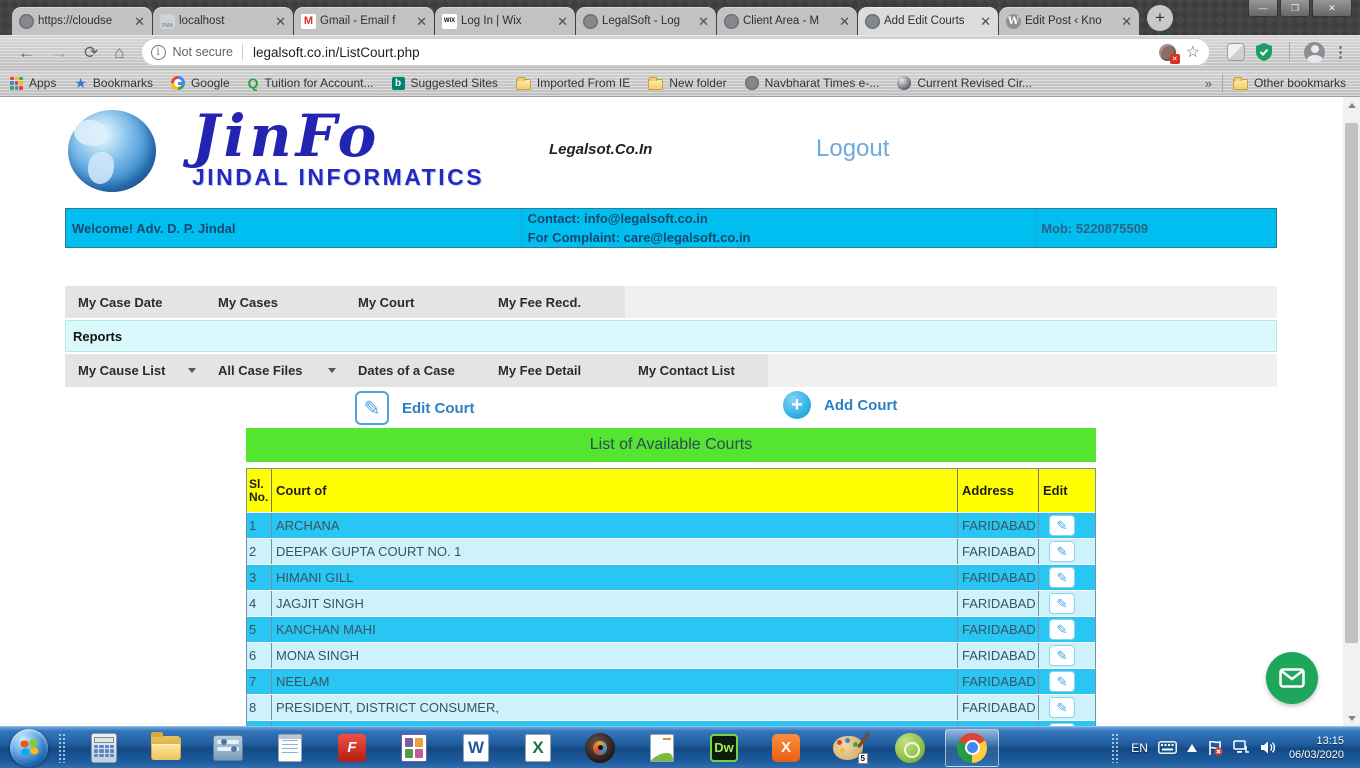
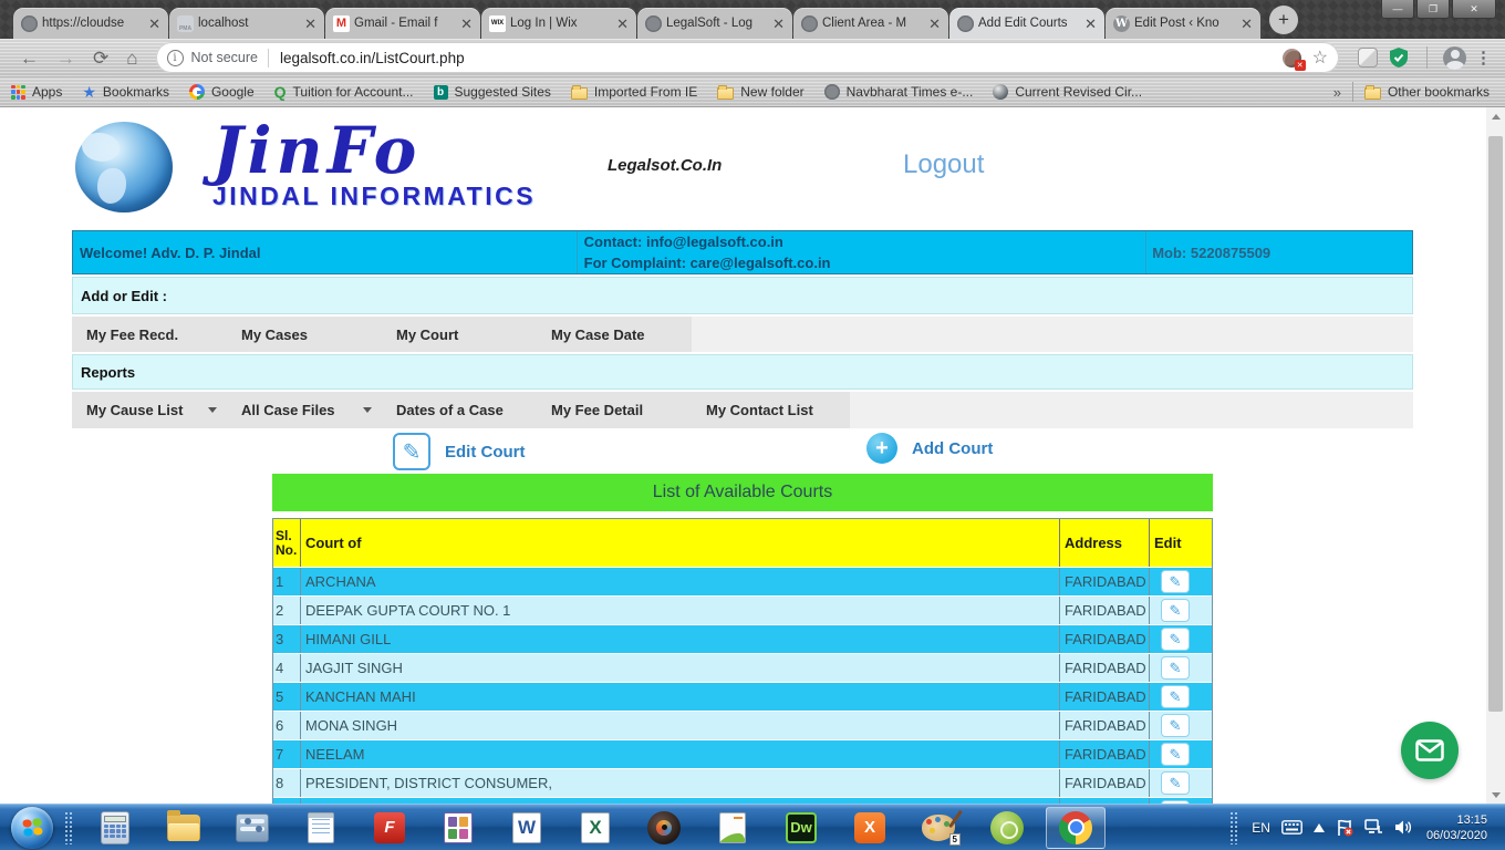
  https://cloudse
  ✕
  localhost
  ✕
  M
  Gmail - Email f
  ✕
  Log In | Wix
  ✕
  LegalSoft - Log
  ✕
  Client Area - M
  ✕
  Add Edit Courts
  ✕
  W
  Edit Post ‹ Kno
  ✕
  +
  —
  ❐
  ✕
  ←
  →
  ⟳
  ⌂
  i
  Not secure
  legalsoft.co.in/ListCourt.php
  ☆
  ⋮
  Apps
  ★
  Bookmarks
  Google
  Q
  Tuition for Account...
  b
  Suggested Sites
  Imported From IE
  New folder
  Navbharat Times e-...
  Current Revised Cir...
  »
  Other bookmarks
  JinFo
  JINDAL INFORMATICS
  Legalsot.Co.In
  Logout
  Welcome! Adv. D. P. Jindal
  Contact: info@legalsoft.co.in
  For Complaint: care@legalsoft.co.in
  Mob: 5220875509
+ Add or Edit :
- My Case Date
+ My Fee Recd.
  My Cases
  My Court
- My Fee Recd.
+ My Case Date
  Reports
  My Cause List
  All Case Files
  Dates of a Case
  My Fee Detail
  My Contact List
  ✎
  Edit Court
  +
  Add Court
  List of Available Courts
  Sl.
  No.
  Court of
  Address
  Edit
  1
  ARCHANA
  FARIDABAD
  ✎
  2
  DEEPAK GUPTA COURT NO. 1
  FARIDABAD
  ✎
  3
  HIMANI GILL
  FARIDABAD
  ✎
  4
  JAGJIT SINGH
  FARIDABAD
  ✎
  5
  KANCHAN MAHI
  FARIDABAD
  ✎
  6
  MONA SINGH
  FARIDABAD
  ✎
  7
  NEELAM
  FARIDABAD
  ✎
  8
  PRESIDENT, DISTRICT CONSUMER,
  FARIDABAD
  ✎
  F
  W
  X
  Dw
  X
  5
  EN
  13:15
  06/03/2020
